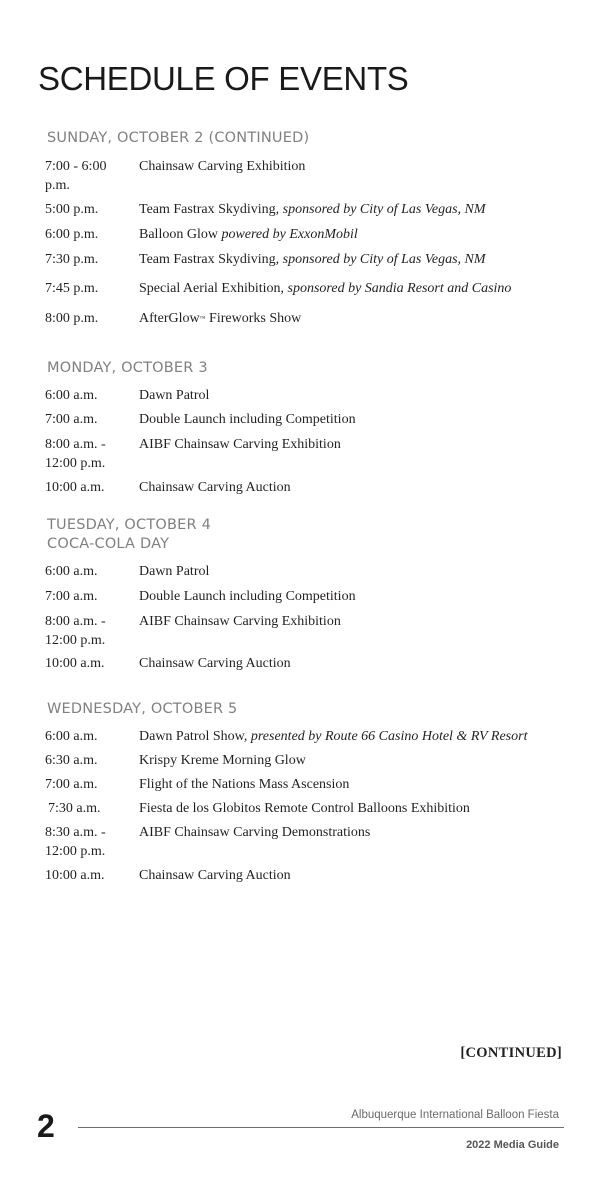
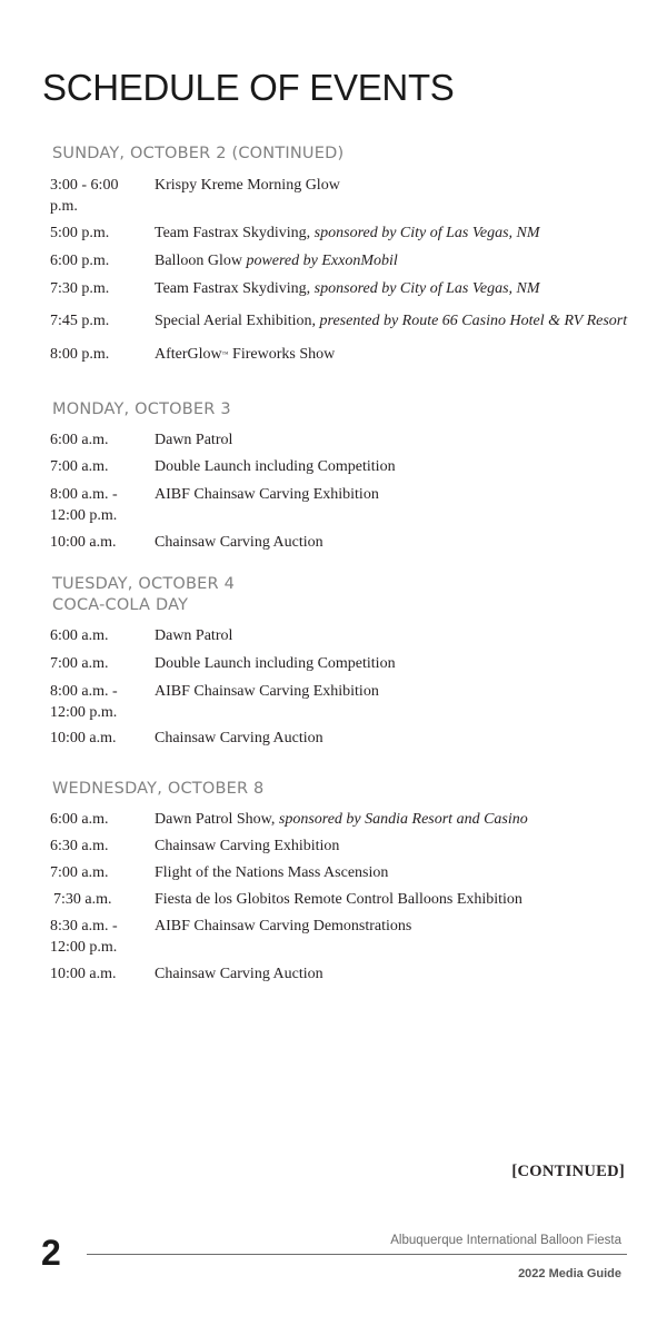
  SCHEDULE OF EVENTS
  SUNDAY, OCTOBER 2 (CONTINUED)
- 7:00 - 6:00
+ 3:00 - 6:00
  p.m.
- Chainsaw Carving Exhibition
+ Krispy Kreme Morning Glow
  5:00 p.m.
  Team Fastrax Skydiving, sponsored by City of Las Vegas, NM
  6:00 p.m.
  Balloon Glow powered by ExxonMobil
  7:30 p.m.
  Team Fastrax Skydiving, sponsored by City of Las Vegas, NM
  7:45 p.m.
- Special Aerial Exhibition, sponsored by Sandia Resort and Casino
+ Special Aerial Exhibition, presented by Route 66 Casino Hotel & RV Resort
  8:00 p.m.
  AfterGlow Fireworks Show
  MONDAY, OCTOBER 3
  6:00 a.m.
  Dawn Patrol
  7:00 a.m.
  Double Launch including Competition
  8:00 a.m. -
  12:00 p.m.
  AIBF Chainsaw Carving Exhibition
  10:00 a.m.
  Chainsaw Carving Auction
  TUESDAY, OCTOBER 4
  COCA-COLA DAY
  6:00 a.m.
  Dawn Patrol
  7:00 a.m.
  Double Launch including Competition
  8:00 a.m. -
  12:00 p.m.
  AIBF Chainsaw Carving Exhibition
  10:00 a.m.
  Chainsaw Carving Auction
- WEDNESDAY, OCTOBER 5
+ WEDNESDAY, OCTOBER 8
  6:00 a.m.
- Dawn Patrol Show, presented by Route 66 Casino Hotel & RV Resort
+ Dawn Patrol Show, sponsored by Sandia Resort and Casino
  6:30 a.m.
- Krispy Kreme Morning Glow
+ Chainsaw Carving Exhibition
  7:00 a.m.
  Flight of the Nations Mass Ascension
  7:30 a.m.
  Fiesta de los Globitos Remote Control Balloons Exhibition
  8:30 a.m. -
  12:00 p.m.
  AIBF Chainsaw Carving Demonstrations
  10:00 a.m.
  Chainsaw Carving Auction
  [CONTINUED]
  2
  Albuquerque International Balloon Fiesta
  2022 Media Guide
